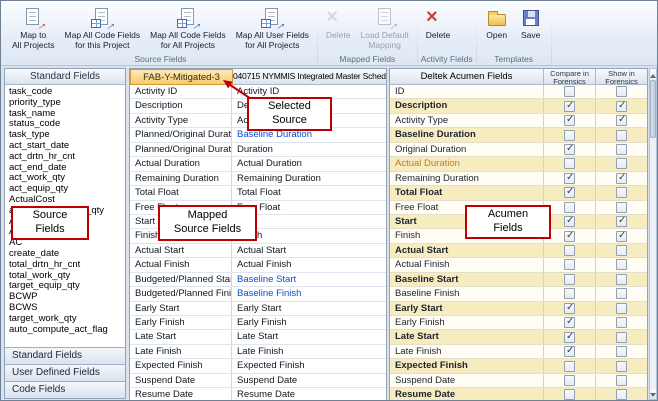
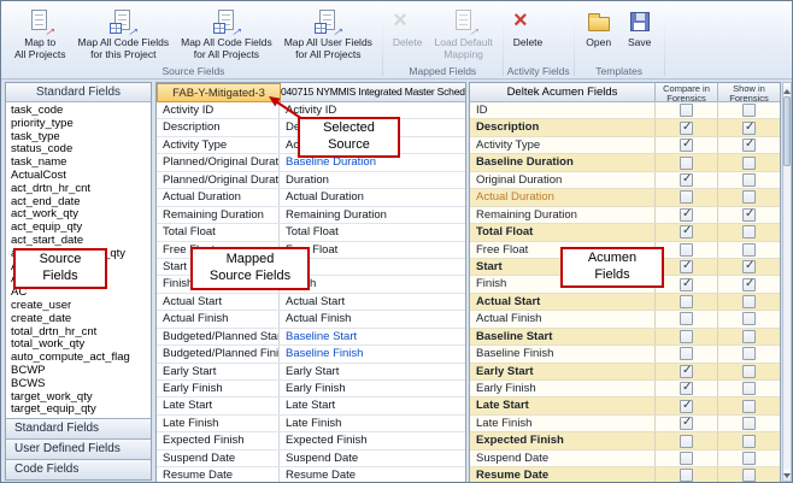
  Map to
  All Projects
  Map All Code Fields
  for this Project
  Map All Code Fields
  for All Projects
  Map All User Fields
  for All Projects
  Source Fields
  ×
  Delete
  Load Default
  Mapping
  Mapped Fields
  ×
  Delete
  Activity Fields
  Open
  Save
  Templates
  Standard Fields
  task_code
  priority_type
- task_name
+ task_type
  status_code
- task_type
+ task_name
- act_start_date
+ ActualCost
  act_drtn_hr_cnt
  act_end_date
  act_work_qty
  act_equip_qty
- ActualCost
+ act_start_date
  AC
+ create_user
  create_date
  total_drtn_hr_cnt
  total_work_qty
- target_equip_qty
+ auto_compute_act_flag
  BCWP
  BCWS
  target_work_qty
- auto_compute_act_flag
+ target_equip_qty
  Standard Fields
  User Defined Fields
  Code Fields
  FAB-Y-Mitigated-3
  040715 NYMMIS Integrated Master Sched
  Activity ID
  ctivity ID
  Description
  Activity Type
  Planned/Original Durat
  Baseline Duration
  Planned/Original Durat
  Duration
  Actual Duration
  Actual Duration
  Remaining Duration
  Remaining Duration
  Total Float
  Total Float
  Start
  Finis
  Actual Start
  Actual Start
  Actual Finish
  Actual Finish
  Budgeted/Planned Star
  Baseline Start
  Budgeted/Planned Fini
  Baseline Finish
  Early Start
  Early Start
  Early Finish
  Early Finish
  Late Start
  Late Start
  Late Finish
  Late Finish
  Expected Finish
  Expected Finish
  Suspend Date
  Suspend Date
  Resume Date
  Resume Date
  Deltek Acumen Fields
  Compare in
  Forensics
  Show in
  Forensics
  ID
  Description
  Activity Type
  Baseline Duration
  Original Duration
  Actual Duration
  Remaining Duration
  Total Float
  Free Float
  Start
  Finish
  Actual Start
  Actual Finish
  Baseline Start
  Baseline Finish
  Early Start
  Early Finish
  Late Start
  Late Finish
  Expected Finish
  Suspend Date
  Resume Date
  Selected
  Source
  Source
  Fields
  Mapped
  Source Fields
  Acumen
  Fields
